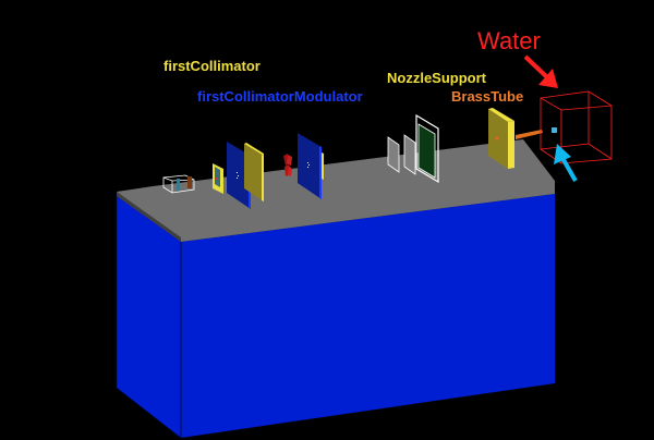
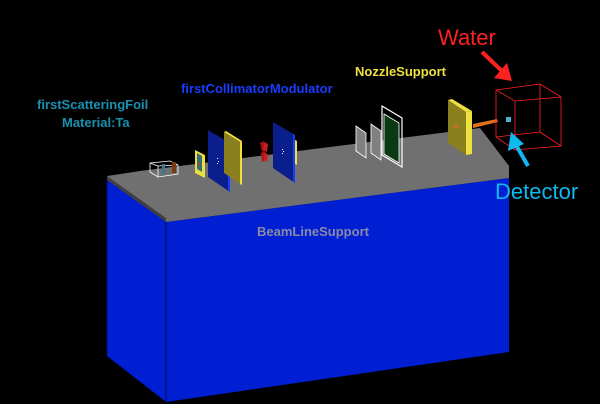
- firstCollimator
  firstCollimatorModulator
+ firstScatteringFoil
+ Material:Ta
  NozzleSupport
- BrassTube
  Water
+ Detector
+ BeamLineSupport
